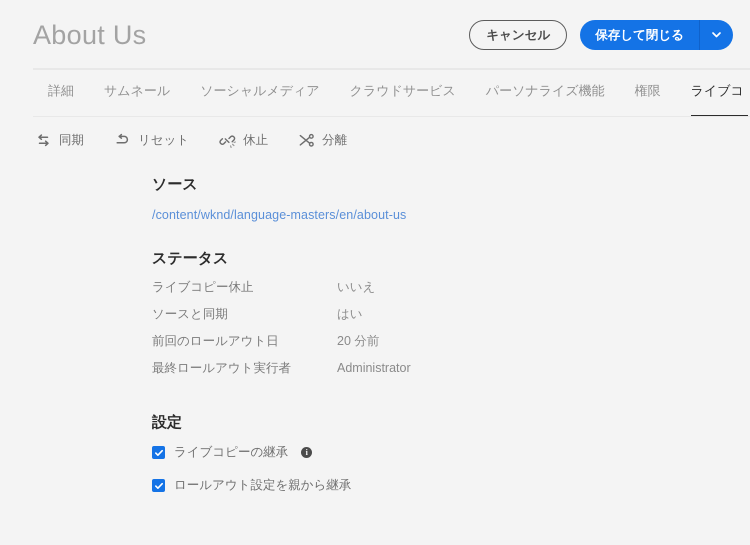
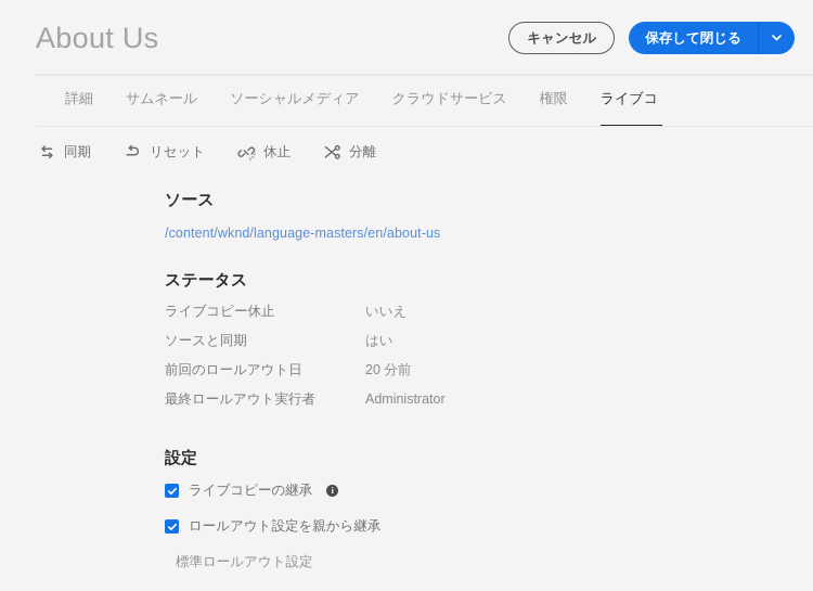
  About Us
  キャンセル
  保存して閉じる
  詳細
  サムネール
  ソーシャルメディア
  クラウドサービス
- パーソナライズ機能
  権限
  ライブコ
  同期
  リセット
  休止
  分離
  ソース
  /content/wknd/language-masters/en/about-us
  ステータス
  ライブコピー休止	いいえ
  ソースと同期	はい
  前回のロールアウト日	20 分前
  最終ロールアウト実行者	Administrator
  設定
  ライブコピーの継承
  i
  ロールアウト設定を親から継承
+ 標準ロールアウト設定
